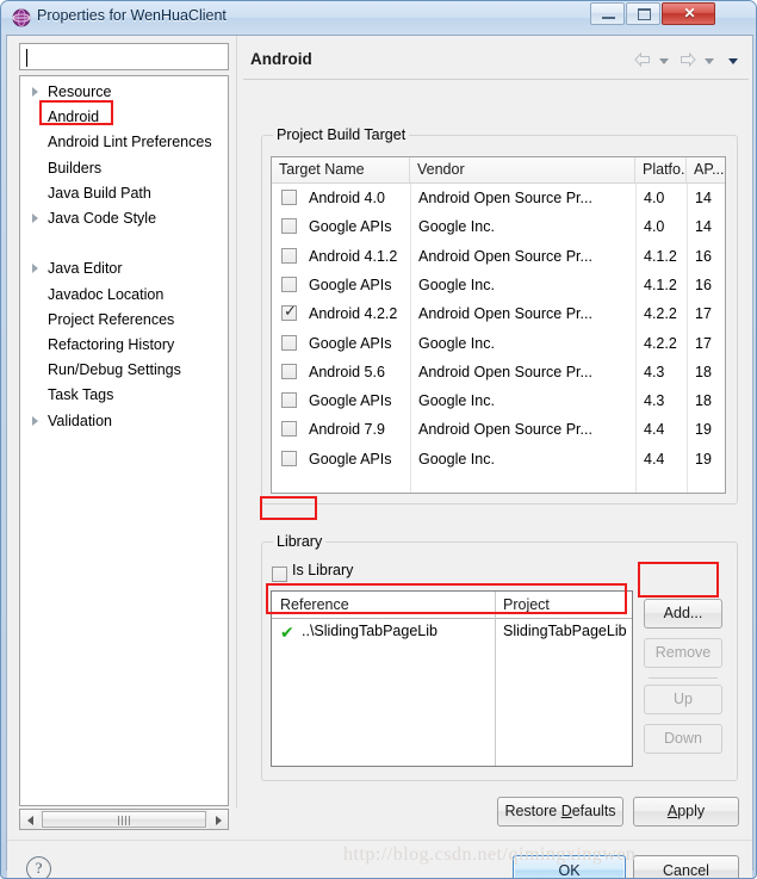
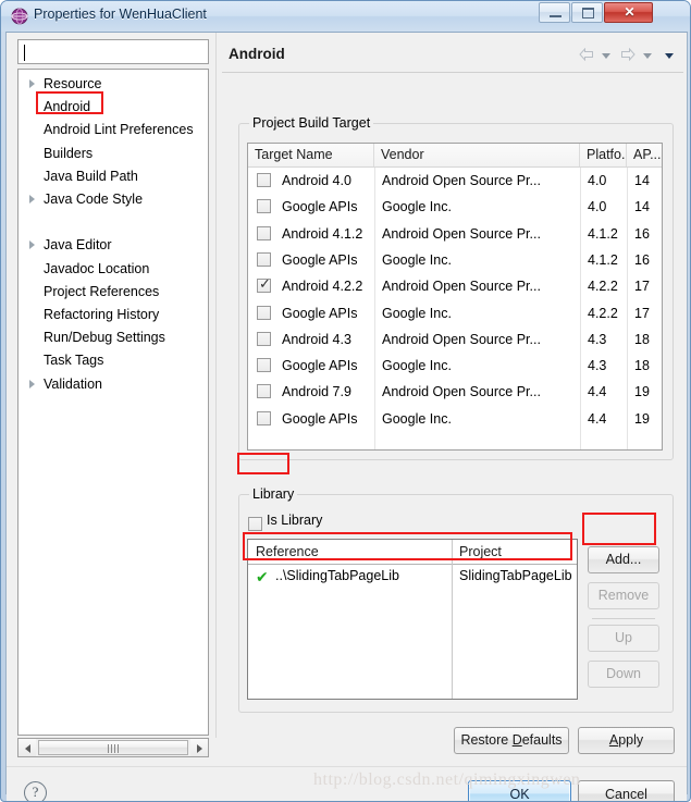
  Properties for WenHuaClient
  ✕
  Resource
  Android
  Android Lint Preferences
  Builders
  Java Build Path
  Java Code Style
  Java Editor
  Javadoc Location
  Project References
  Refactoring History
  Run/Debug Settings
  Task Tags
  Validation
  Android
  Project Build Target
  Target Name
  Vendor
  Platfo.
  AP...
  Android 4.0
  Android Open Source Pr...
  4.0
  14
  Google APIs
  Google Inc.
  4.0
  14
  Android 4.1.2
  Android Open Source Pr...
  4.1.2
  16
  Google APIs
  Google Inc.
  4.1.2
  16
  ✓
  Android 4.2.2
  Android Open Source Pr...
  4.2.2
  17
  Google APIs
  Google Inc.
  4.2.2
  17
- Android 5.6
+ Android 4.3
  Android Open Source Pr...
  4.3
  18
  Google APIs
  Google Inc.
  4.3
  18
  Android 7.9
  Android Open Source Pr...
  4.4
  19
  Google APIs
  Google Inc.
  4.4
  19
  Library
  Is Library
  Reference
  Project
  ✔
  ..\SlidingTabPageLib
  SlidingTabPageLib
  Add...
  Remove
  Up
  Down
  Restore Defaults
  Apply
  ?
  OK
  Cancel
  http://blog.csdn.net/qimingxingwen
